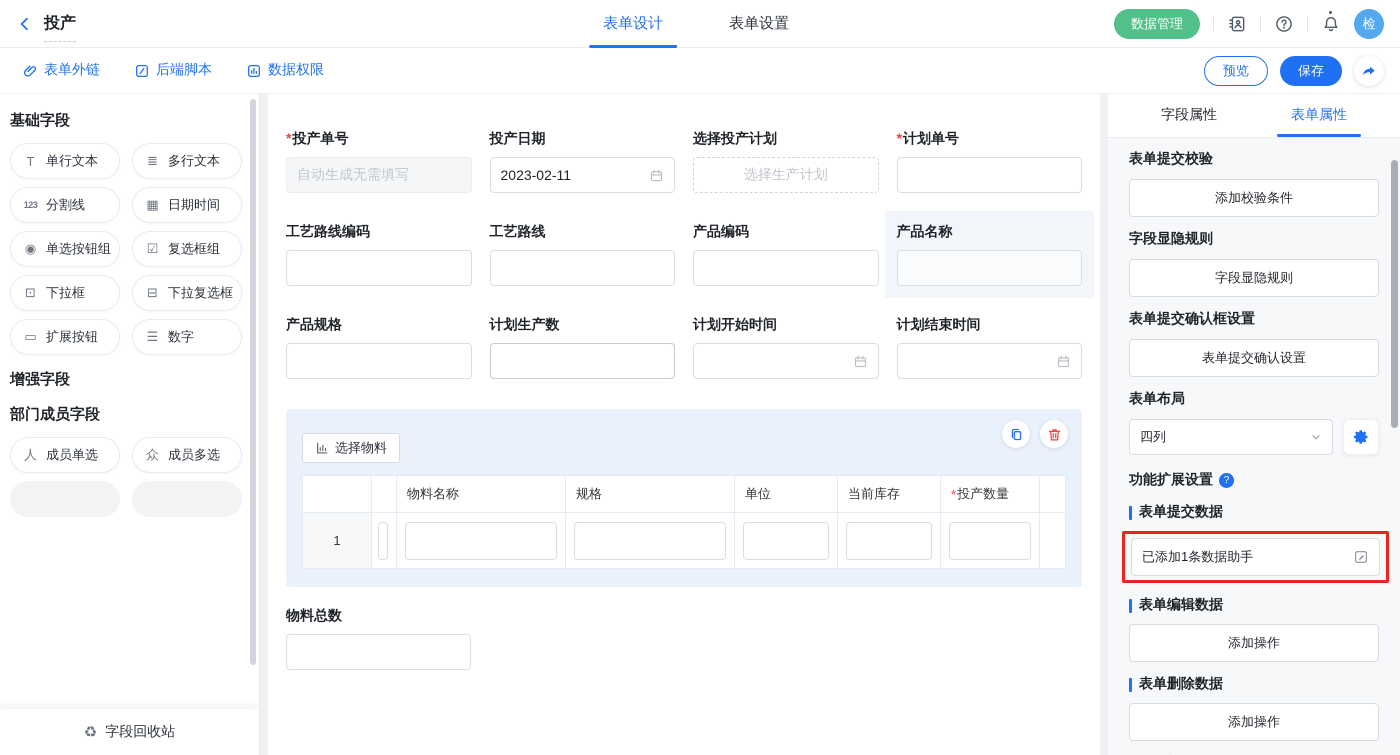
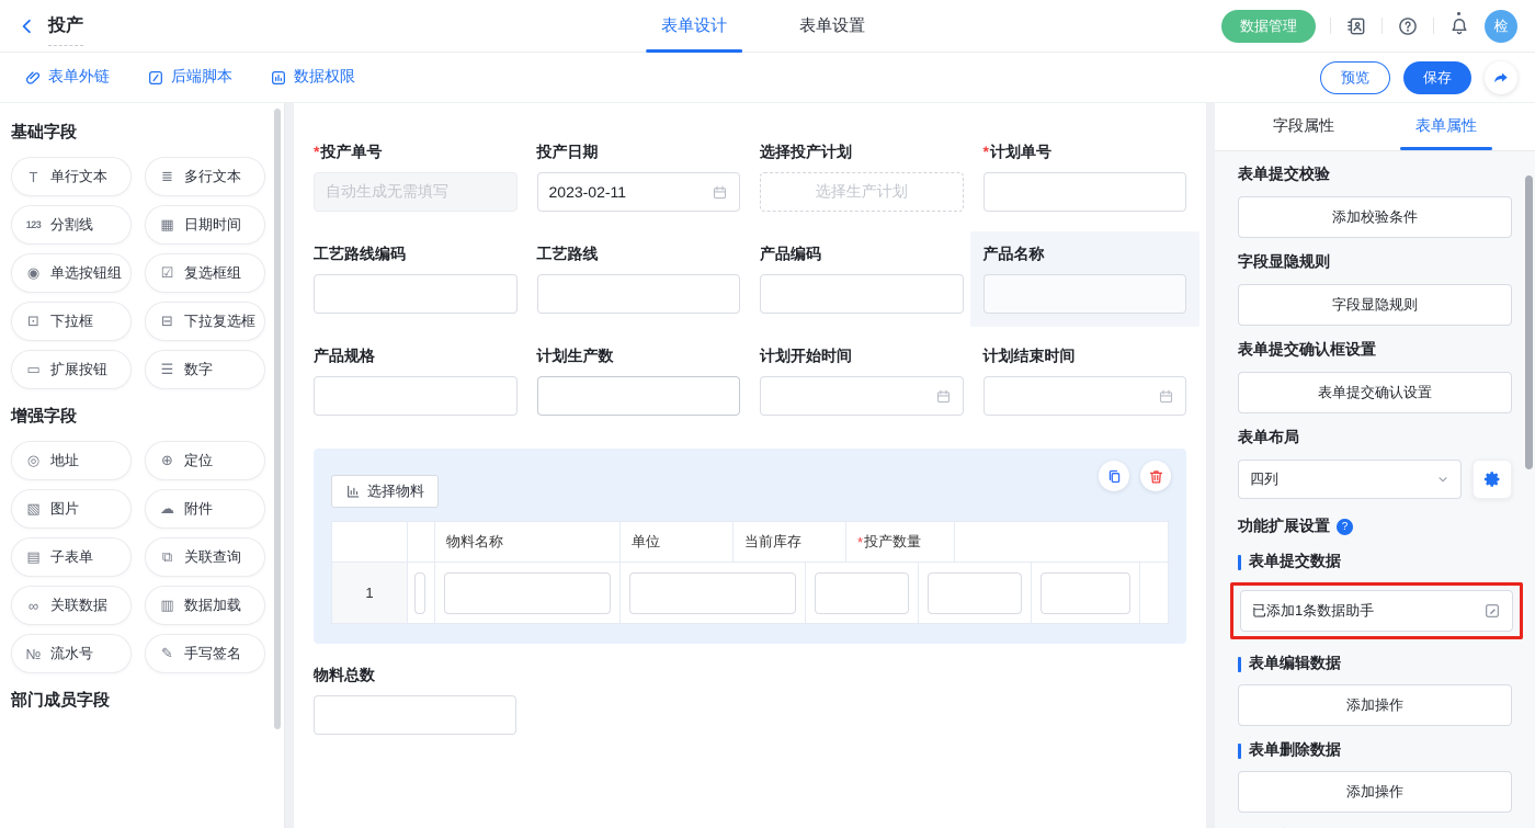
  投产
  表单设计
  表单设置
  数据管理
  检
  表单外链
  后端脚本
  数据权限
  预览
  保存
  基础字段
  T
  单行文本
  ≣
  多行文本
  123
  分割线
  ▦
  日期时间
  ◉
  单选按钮组
  ☑
  复选框组
  ⊡
  下拉框
  ⊟
  下拉复选框
  ▭
  扩展按钮
  ☰
  数字
  增强字段
+ ◎
+ 地址
+ ⊕
+ 定位
+ ▧
+ 图片
+ ☁
+ 附件
+ ▤
+ 子表单
+ ⧉
+ 关联查询
+ ∞
+ 关联数据
+ ▥
+ 数据加载
+ №
+ 流水号
+ ✎
+ 手写签名
  部门成员字段
- 人
- 成员单选
- 众
- 成员多选
- ♻
- 字段回收站
  *投产单号
  自动生成无需填写
  投产日期
  2023-02-11
  选择投产计划
  选择生产计划
  *计划单号
  工艺路线编码
  工艺路线
  产品编码
  产品名称
  产品规格
  计划生产数
  计划开始时间
  计划结束时间
  选择物料
  物料名称
- 规格
  单位
  当前库存
  *
  投产数量
  1
  物料总数
  字段属性
  表单属性
  表单提交校验
  添加校验条件
  字段显隐规则
  字段显隐规则
  表单提交确认框设置
  表单提交确认设置
  表单布局
  四列
  功能扩展设置
  ?
  表单提交数据
  已添加1条数据助手
  表单编辑数据
  添加操作
  表单删除数据
  添加操作
